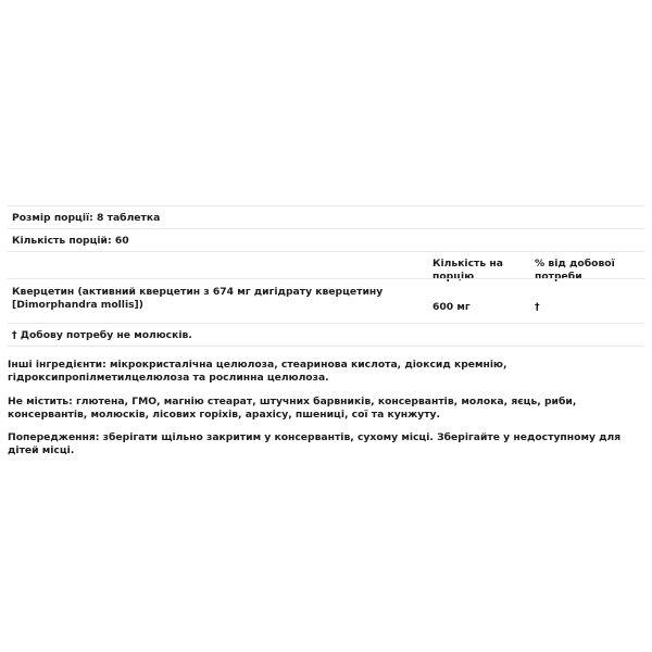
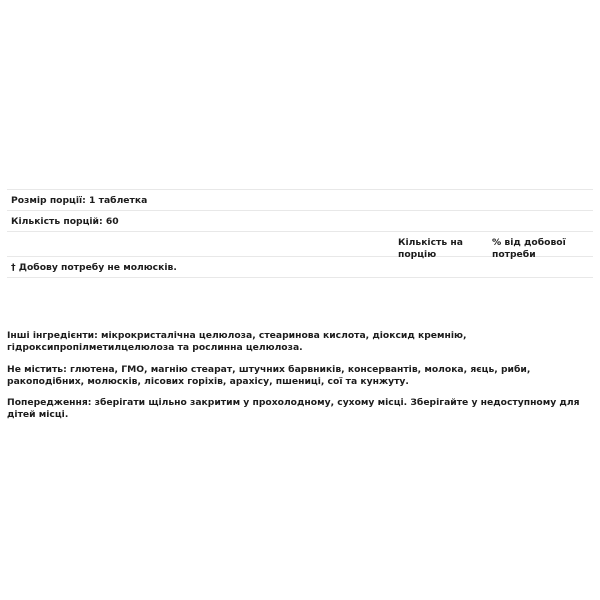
- Розмір порції: 8 таблетка
+ Розмір порції: 1 таблетка
  Кількість порцій: 60
  Кількість на порцію
  % від добової потреби
- Кверцетин (активний кверцетин з 674 мг дигідрату кверцетину [Dimorphandra mollis])
- 600 мг
- †
  † Добову потребу не молюсків.
  Інші інгредієнти: мікрокристалічна целюлоза, стеаринова кислота, діоксид кремнію, гідроксипропілметилцелюлоза та рослинна целюлоза.
- Не містить: глютена, ГМО, магнію стеарат, штучних барвників, консервантів, молока, яєць, риби, консервантів, молюсків, лісових горіхів, арахісу, пшениці, сої та кунжуту.
+ Не містить: глютена, ГМО, магнію стеарат, штучних барвників, консервантів, молока, яєць, риби, ракоподібних, молюсків, лісових горіхів, арахісу, пшениці, сої та кунжуту.
- Попередження: зберігати щільно закритим у консервантів, сухому місці. Зберігайте у недоступному для дітей місці.
+ Попередження: зберігати щільно закритим у прохолодному, сухому місці. Зберігайте у недоступному для дітей місці.
